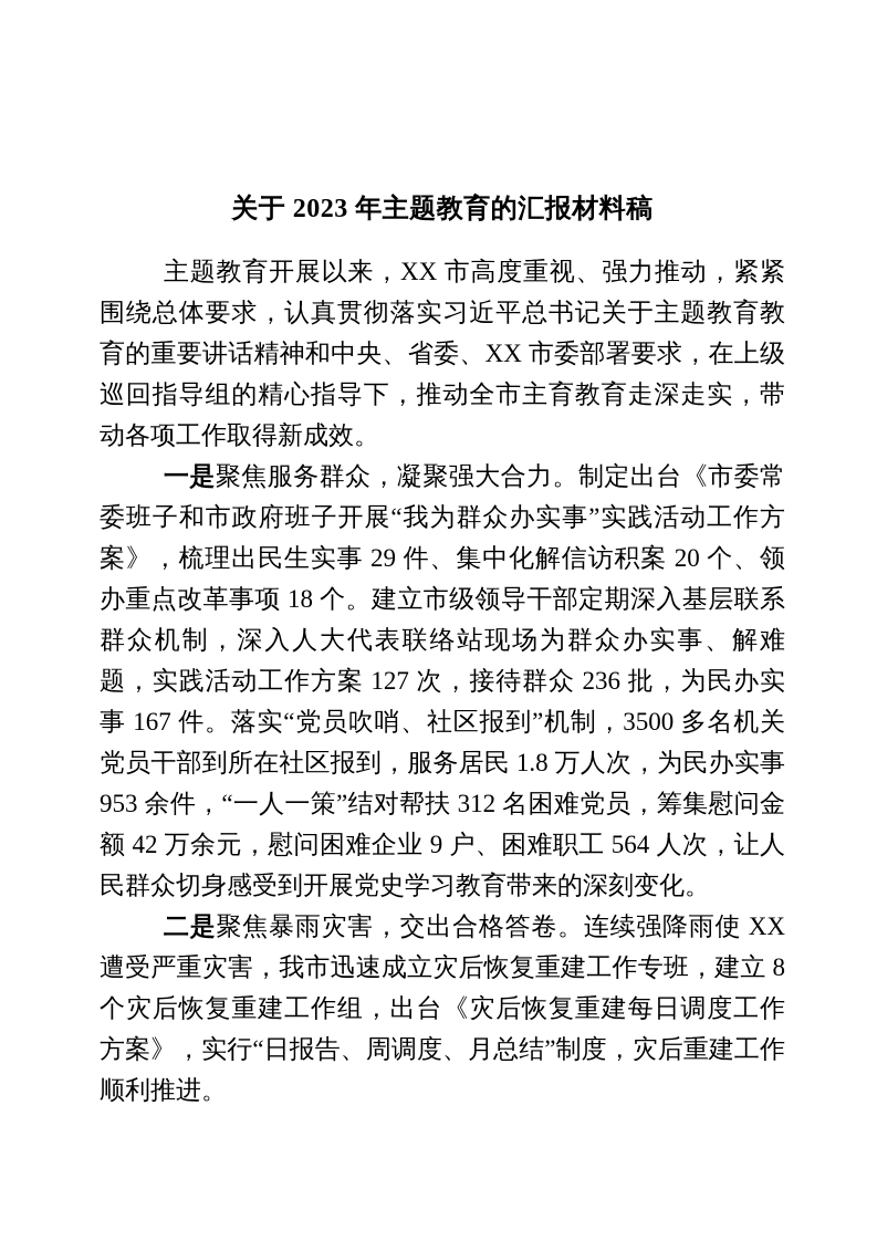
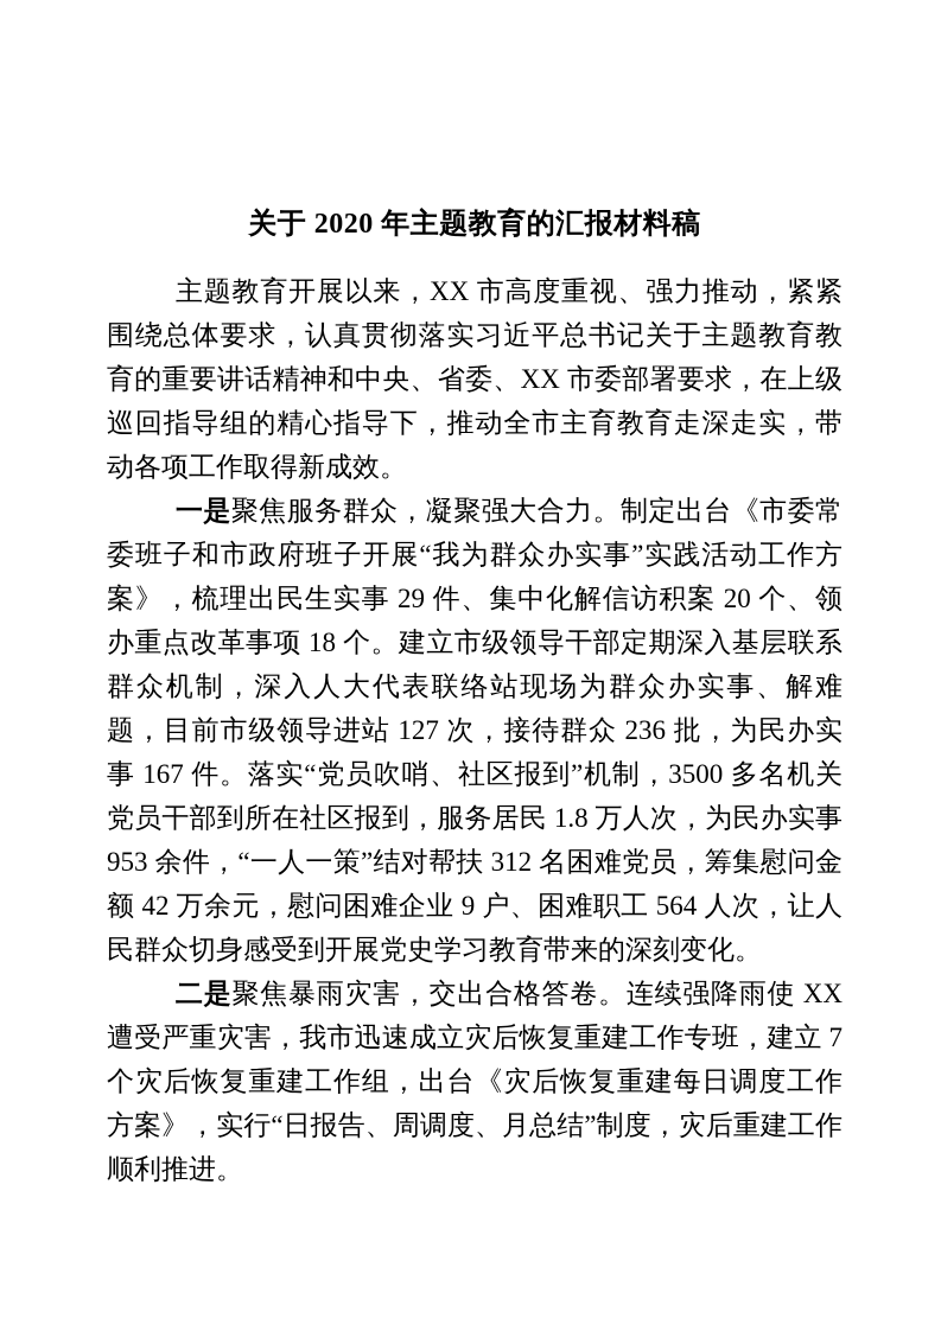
- 关于 2023 年主题教育的汇报材料稿
+ 关于 2020 年主题教育的汇报材料稿
  主题教育开展以来，XX 市高度重视、强力推动，紧紧围绕总体要求，认真贯彻落实习近平总书记关于主题教育教育的重要讲话精神和中央、省委、XX 市委部署要求，在上级巡回指导组的精心指导下，推动全市主育教育走深走实，带动各项工作取得新成效。
- 一是聚焦服务群众，凝聚强大合力。制定出台《市委常委班子和市政府班子开展“我为群众办实事”实践活动工作方案》，梳理出民生实事 29 件、集中化解信访积案 20 个、领办重点改革事项 18 个。建立市级领导干部定期深入基层联系群众机制，深入人大代表联络站现场为群众办实事、解难题，实践活动工作方案 127 次，接待群众 236 批，为民办实事 167 件。落实“党员吹哨、社区报到”机制，3500 多名机关党员干部到所在社区报到，服务居民 1.8 万人次，为民办实事 953 余件，“一人一策”结对帮扶 312 名困难党员，筹集慰问金额 42 万余元，慰问困难企业 9 户、困难职工 564 人次，让人民群众切身感受到开展党史学习教育带来的深刻变化。
+ 一是聚焦服务群众，凝聚强大合力。制定出台《市委常委班子和市政府班子开展“我为群众办实事”实践活动工作方案》，梳理出民生实事 29 件、集中化解信访积案 20 个、领办重点改革事项 18 个。建立市级领导干部定期深入基层联系群众机制，深入人大代表联络站现场为群众办实事、解难题，目前市级领导进站 127 次，接待群众 236 批，为民办实事 167 件。落实“党员吹哨、社区报到”机制，3500 多名机关党员干部到所在社区报到，服务居民 1.8 万人次，为民办实事 953 余件，“一人一策”结对帮扶 312 名困难党员，筹集慰问金额 42 万余元，慰问困难企业 9 户、困难职工 564 人次，让人民群众切身感受到开展党史学习教育带来的深刻变化。
- 二是聚焦暴雨灾害，交出合格答卷。连续强降雨使 XX 遭受严重灾害，我市迅速成立灾后恢复重建工作专班，建立 8 个灾后恢复重建工作组，出台《灾后恢复重建每日调度工作方案》，实行“日报告、周调度、月总结”制度，灾后重建工作顺利推进。
+ 二是聚焦暴雨灾害，交出合格答卷。连续强降雨使 XX 遭受严重灾害，我市迅速成立灾后恢复重建工作专班，建立 7 个灾后恢复重建工作组，出台《灾后恢复重建每日调度工作方案》，实行“日报告、周调度、月总结”制度，灾后重建工作顺利推进。
